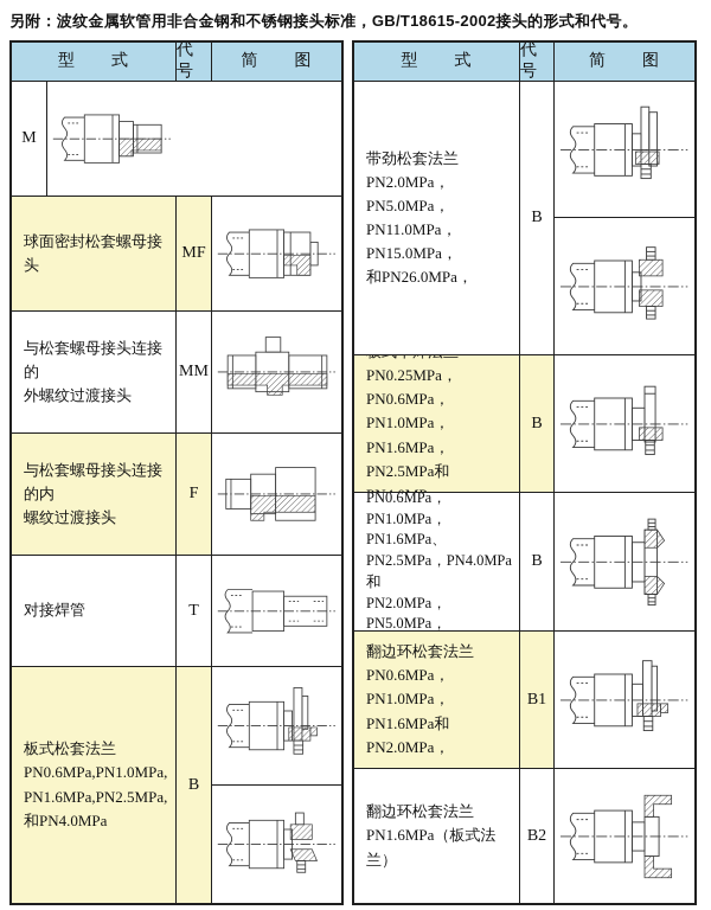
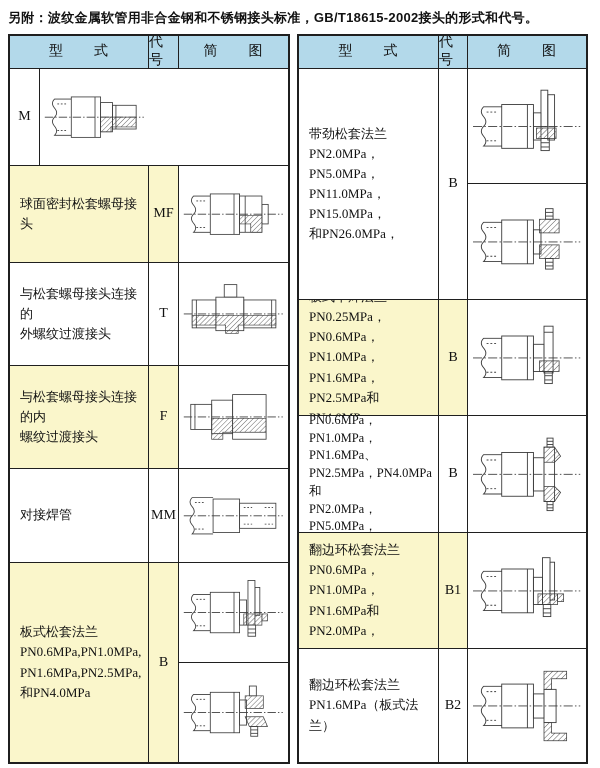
  另附：波纹金属软管用非合金钢和不锈钢接头标准，GB/T18615-2002接头的形式和代号。
  型 式
  代号
  简 图
  M
  球面密封松套螺母接头
  MF
  与松套螺母接头连接的
  外螺纹过渡接头
- MM
+ T
  与松套螺母接头连接的内
  螺纹过渡接头
  F
  对接焊管
- T
+ MM
  板式松套法兰
  PN0.6MPa,PN1.0MPa,
  PN1.6MPa,PN2.5MPa,
  和PN4.0MPa
  B
  型 式
  代号
  简 图
  带劲松套法兰
  PN2.0MPa，PN5.0MPa，
  PN11.0MPa，PN15.0MPa，
  和PN26.0MPa，
  B
  PN0.25MPa，PN0.6MPa，
  PN1.0MPa，PN1.6MPa，
  B
  PN1.0MPa，PN1.6MPa、
  PN2.5MPa，PN4.0MPa和
  PN2.0MPa，PN5.0MPa，
  B
  翻边环松套法兰
  PN0.6MPa，PN1.0MPa，
  PN1.6MPa和PN2.0MPa，
  B1
  翻边环松套法兰
  PN1.6MPa（板式法兰）
  B2
